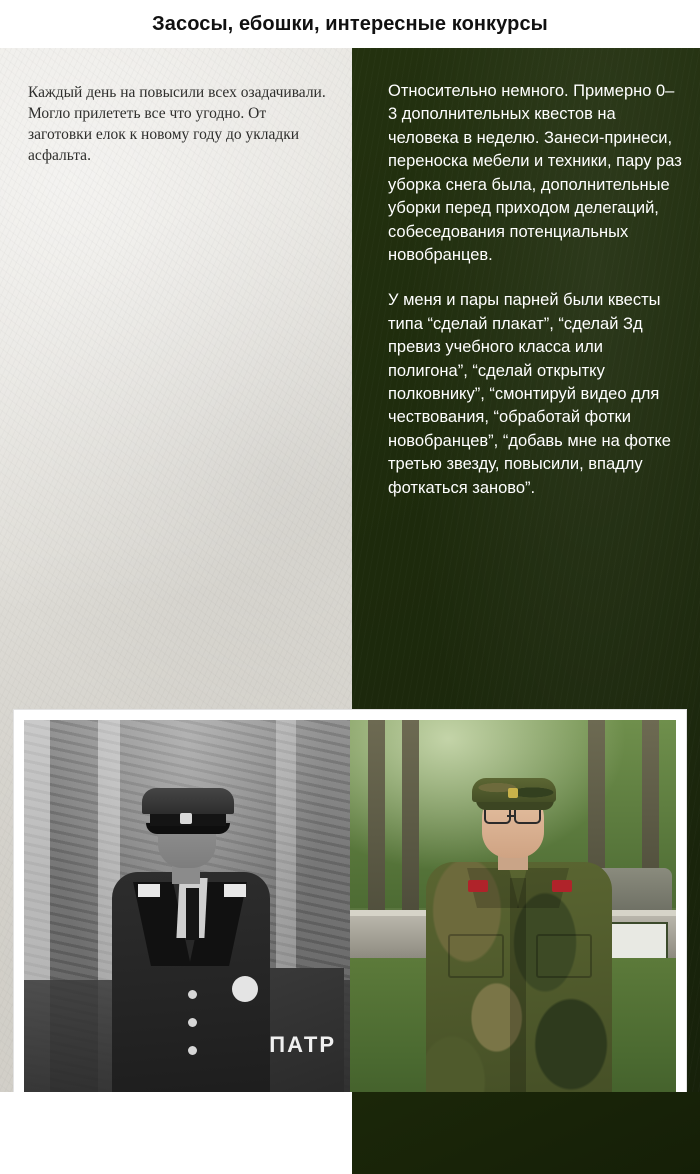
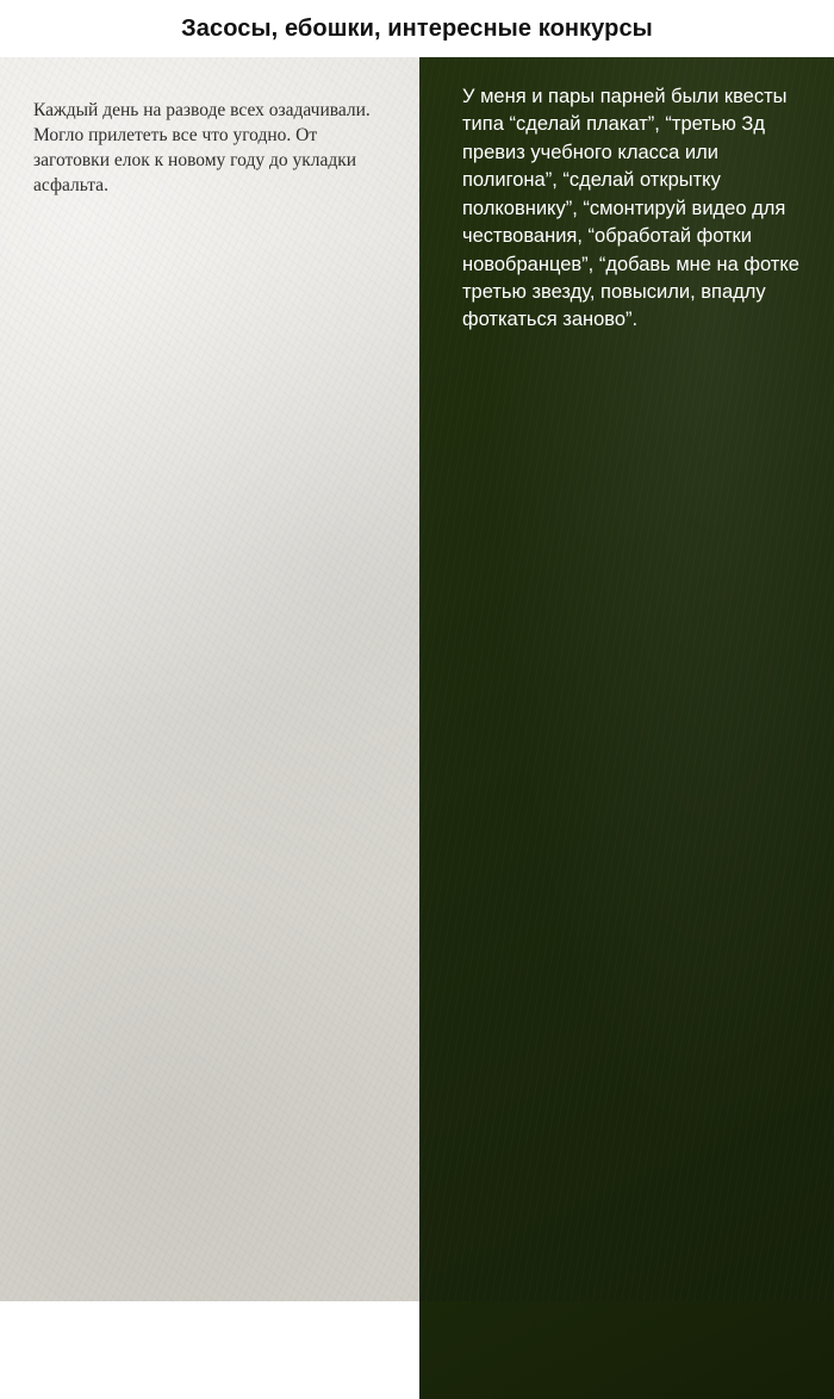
  Засосы, ебошки, интересные конкурсы
- Каждый день на повысили всех озадачивали. Могло прилететь все что угодно. От заготовки елок к новому году до укладки асфальта.
+ Каждый день на разводе всех озадачивали. Могло прилететь все что угодно. От заготовки елок к новому году до укладки асфальта.
- Относительно немного. Примерно 0–3 дополнительных квестов на человека в неделю. Занеси-принеси, переноска мебели и техники, пару раз уборка снега была, дополнительные уборки перед приходом делегаций, собеседования потенциальных новобранцев.
- У меня и пары парней были квесты типа “сделай плакат”, “сделай Зд превиз учебного класса или полигона”, “сделай открытку полковнику”, “смонтируй видео для чествования, “обработай фотки новобранцев”, “добавь мне на фотке третью звезду, повысили, впадлу фоткаться заново”.
+ У меня и пары парней были квесты типа “сделай плакат”, “третью Зд превиз учебного класса или полигона”, “сделай открытку полковнику”, “смонтируй видео для чествования, “обработай фотки новобранцев”, “добавь мне на фотке третью звезду, повысили, впадлу фоткаться заново”.
- ПАТР
